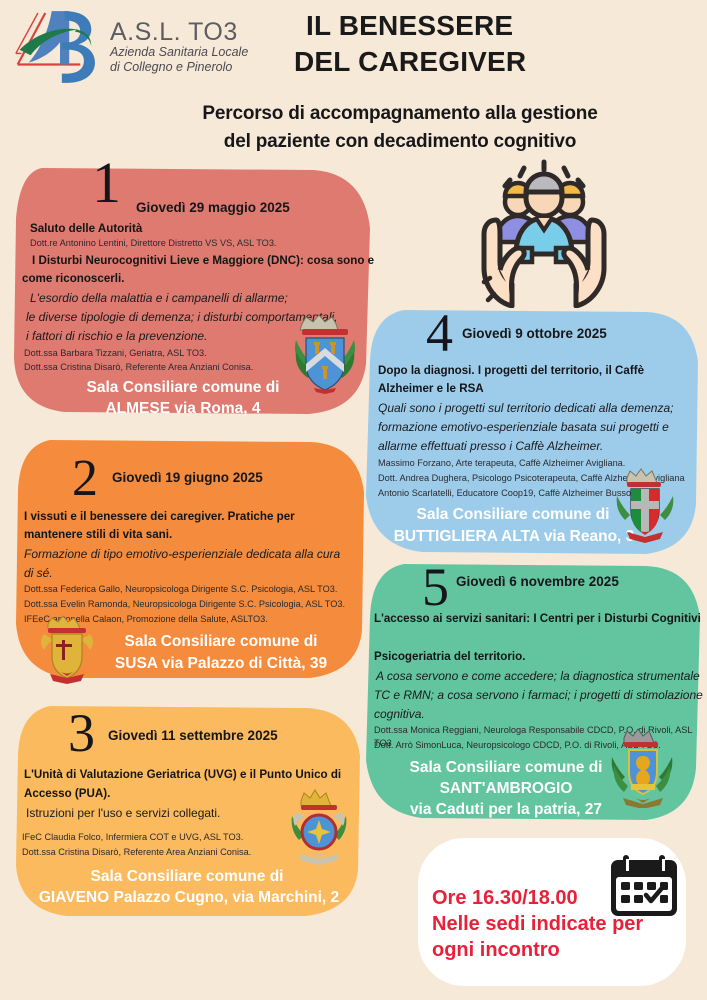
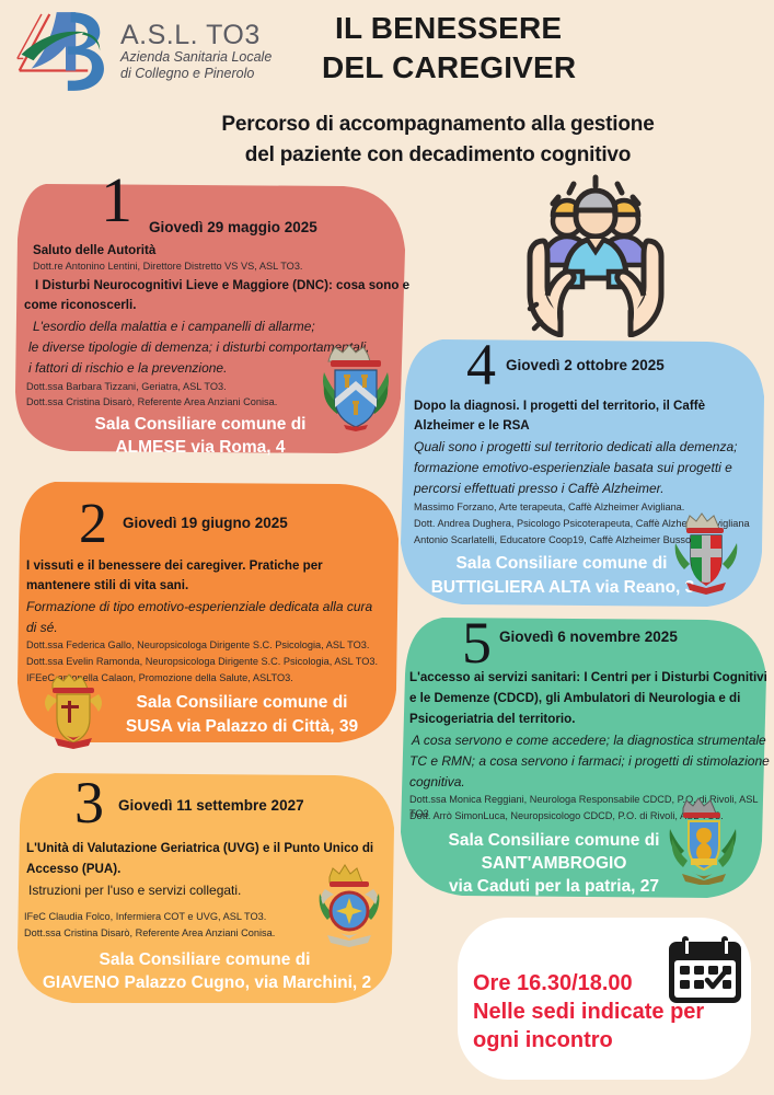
  A.S.L. TO3
  Azienda Sanitaria Locale
  di Collegno e Pinerolo
  IL BENESSERE
  DEL CAREGIVER
  Percorso di accompagnamento alla gestione
  del paziente con decadimento cognitivo
  1
  Giovedì 29 maggio 2025
  Saluto delle Autorità
  Dott.re Antonino Lentini, Direttore Distretto VS VS, ASL TO3.
  I Disturbi Neurocognitivi Lieve e Maggiore (DNC): cosa sono e
  come riconoscerli.
  L'esordio della malattia e i campanelli di allarme;
  le diverse tipologie di demenza; i disturbi comportamenali,
  i fattori di rischio e la prevenzione.
  Dott.ssa Barbara Tizzani, Geriatra, ASL TO3.
  Dott.ssa Cristina Disarò, Referente Area Anziani Conisa.
  Sala Consiliare comune di
  ALMESE via Roma, 4
  2
  Giovedì 19 giugno 2025
  I vissuti e il benessere dei caregiver. Pratiche per
  mantenere stili di vita sani.
  Formazione di tipo emotivo-esperienziale dedicata alla cura
  di sé.
  Dott.ssa Federica Gallo, Neuropsicologa Dirigente S.C. Psicologia, ASL TO3.
  Dott.ssa Evelin Ramonda, Neuropsicologa Dirigente S.C. Psicologia, ASL TO3.
  IFEeC aoella Calaon, Promozione della Salute, ASLTO3.
  Sala Consiliare comune di
  SUSA via Palazzo di Città, 39
  3
- Giovedì 11 settembre 2025
+ Giovedì 11 settembre 2027
  L'Unità di Valutazione Geriatrica (UVG) e il Punto Unico di
  Accesso (PUA).
  Istruzioni per l'uso e servizi collegati.
  IFeC Claudia Folco, Infermiera COT e UVG, ASL TO3.
  Dott.ssa Cristina Disarò, Referente Area Anziani Conisa.
  Sala Consiliare comune di
  GIAVENO Palazzo Cugno, via Marchini, 2
  4
- Giovedì 9 ottobre 2025
+ Giovedì 2 ottobre 2025
  Dopo la diagnosi. I progetti del territorio, il Caffè
  Alzheimer e le RSA
  Quali sono i progetti sul territorio dedicati alla demenza;
  formazione emotivo-esperienziale basata sui progetti e
- allarme effettuati presso i Caffè Alzheimer.
+ percorsi effettuati presso i Caffè Alzheimer.
  Massimo Forzano, Arte terapeuta, Caffè Alzheimer Avigliana.
  Dott. Andrea Dughera, Psicologo Psicoterapeuta, Caffè Alzhevigliana
  Antonio Scarlatelli, Educatore Coop19, Caffè Alzheimer Busso
  Sala Consiliare comune di
  BUTTIGLIERA ALTA via Reano,
  5
  Giovedì 6 novembre 2025
  L'accesso ai servizi sanitari: I Centri per i Disturbi Cognitivi
+ e le Demenze (CDCD), gli Ambulatori di Neurologia e di
  Psicogeriatria del territorio.
  A cosa servono e come accedere; la diagnostica strumentale
  TC e RMN; a cosa servono i farmaci; i progetti di stimolazione
  cognitiva.
  Dott.ssa Monica Reggiani, Neurologa Responsabile CDCD, P.O. di Rivoli, ASL TO3
  Dott. Arrò SimonLuca, Neuropsicologo CDCD, P.O. di Rivoli,.
  Sala Consiliare comune di
  SANT'AMBROGIO
  via Caduti per la patria, 27
  Ore 16.30/18.00
  Nelle sedi indicate per
  ogni incontro
